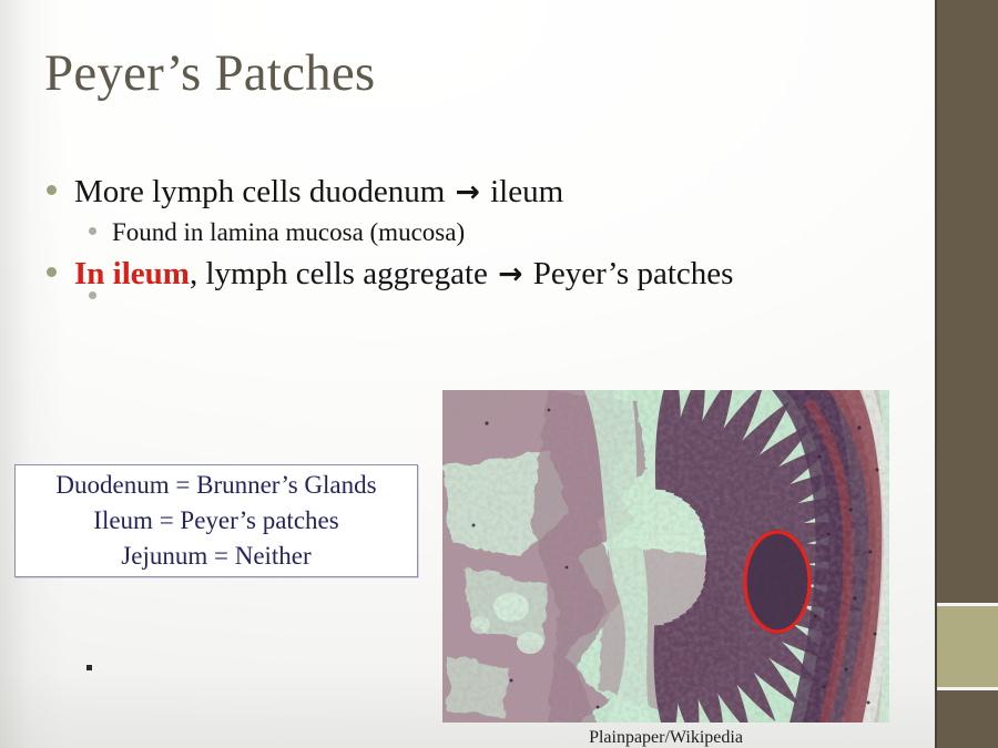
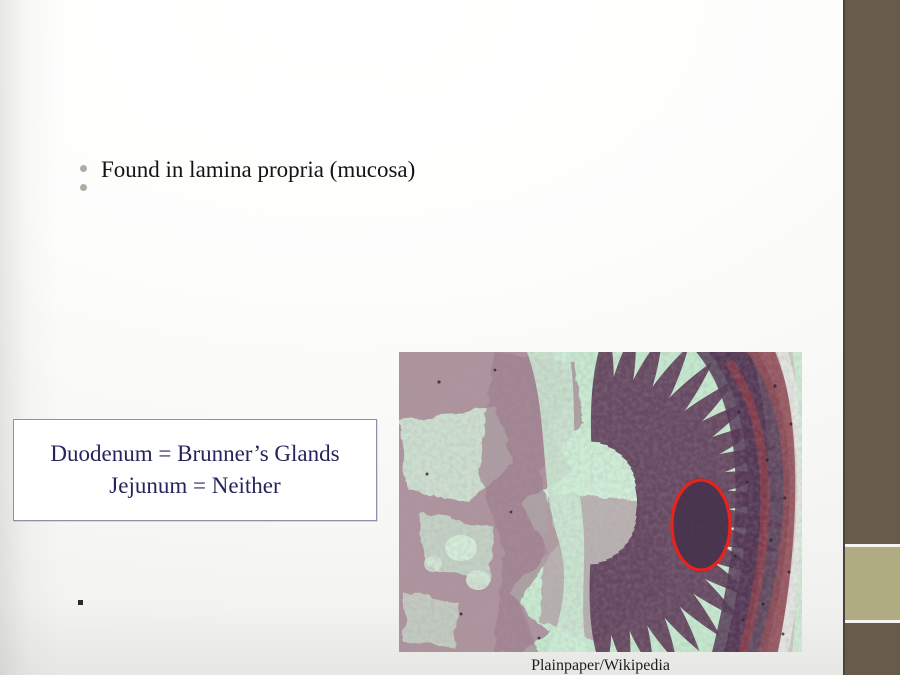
- Peyer’s Patches
- More lymph cells duodenum → ileum
- Found in lamina mucosa (mucosa)
+ Found in lamina propria (mucosa)
- In ileum, lymph cells aggregate → Peyer’s patches
  Duodenum = Brunner’s Glands
- Ileum = Peyer’s patches
  Jejunum = Neither
  Plainpaper/Wikipedia
